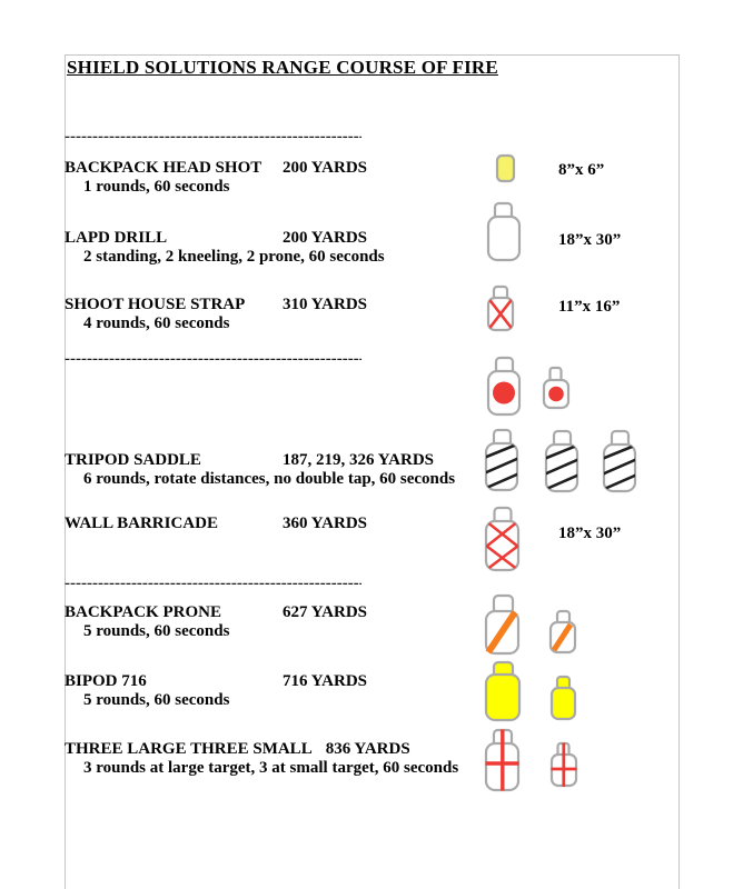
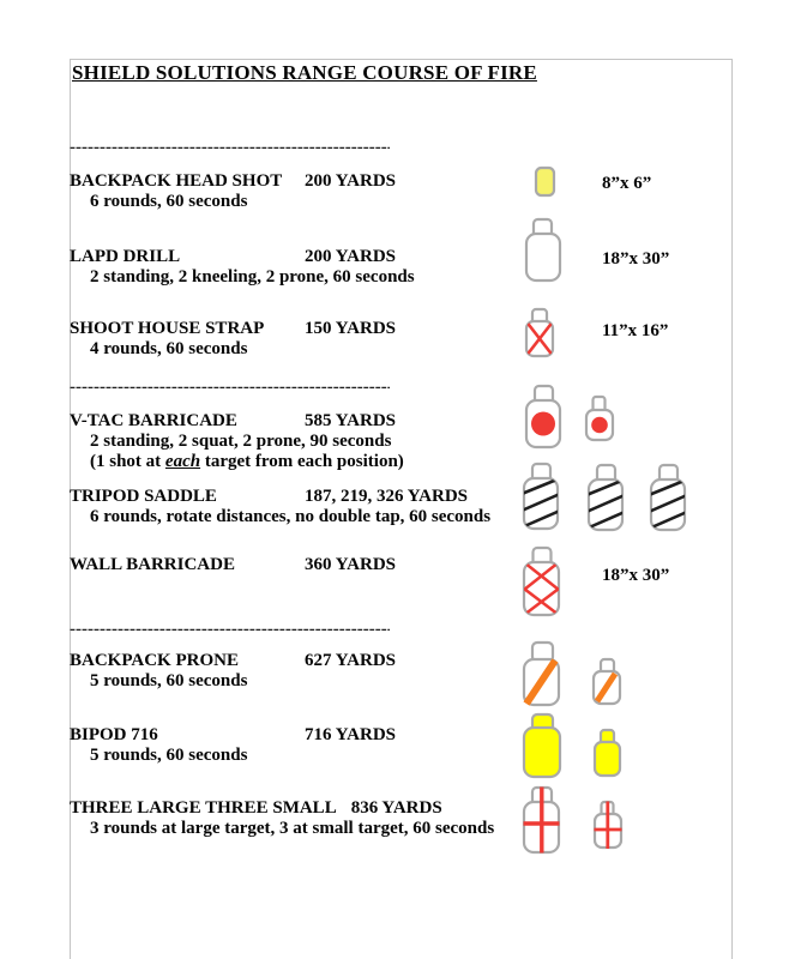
  SHIELD SOLUTIONS RANGE COURSE OF FIRE
  -----------------------------------------------------
  -----------------------------------------------------
  -----------------------------------------------------
  BACKPACK HEAD SHOT 200 YARDS
- 1 rounds, 60 seconds
+ 6 rounds, 60 seconds
  LAPD DRILL 200 YARDS
  2 standing, 2 kneeling, 2 prone, 60 seconds
- SHOOT HOUSE STRAP 310 YARDS
+ SHOOT HOUSE STRAP 150 YARDS
  4 rounds, 60 seconds
+ V-TAC BARRICADE 585 YARDS
+ 2 standing, 2 squat, 2 prone, 90 seconds
+ (1 shot at each target from each position)
  TRIPOD SADDLE 187, 219, 326 YARDS
  6 rounds, rotate distances, no double tap, 60 seconds
  WALL BARRICADE 360 YARDS
  BACKPACK PRONE 627 YARDS
  5 rounds, 60 seconds
  BIPOD 716 716 YARDS
  5 rounds, 60 seconds
  THREE LARGE THREE SMALL 836 YARDS
  3 rounds at large target, 3 at small target, 60 seconds
  8”x 6”
  18”x 30”
  11”x 16”
  18”x 30”
